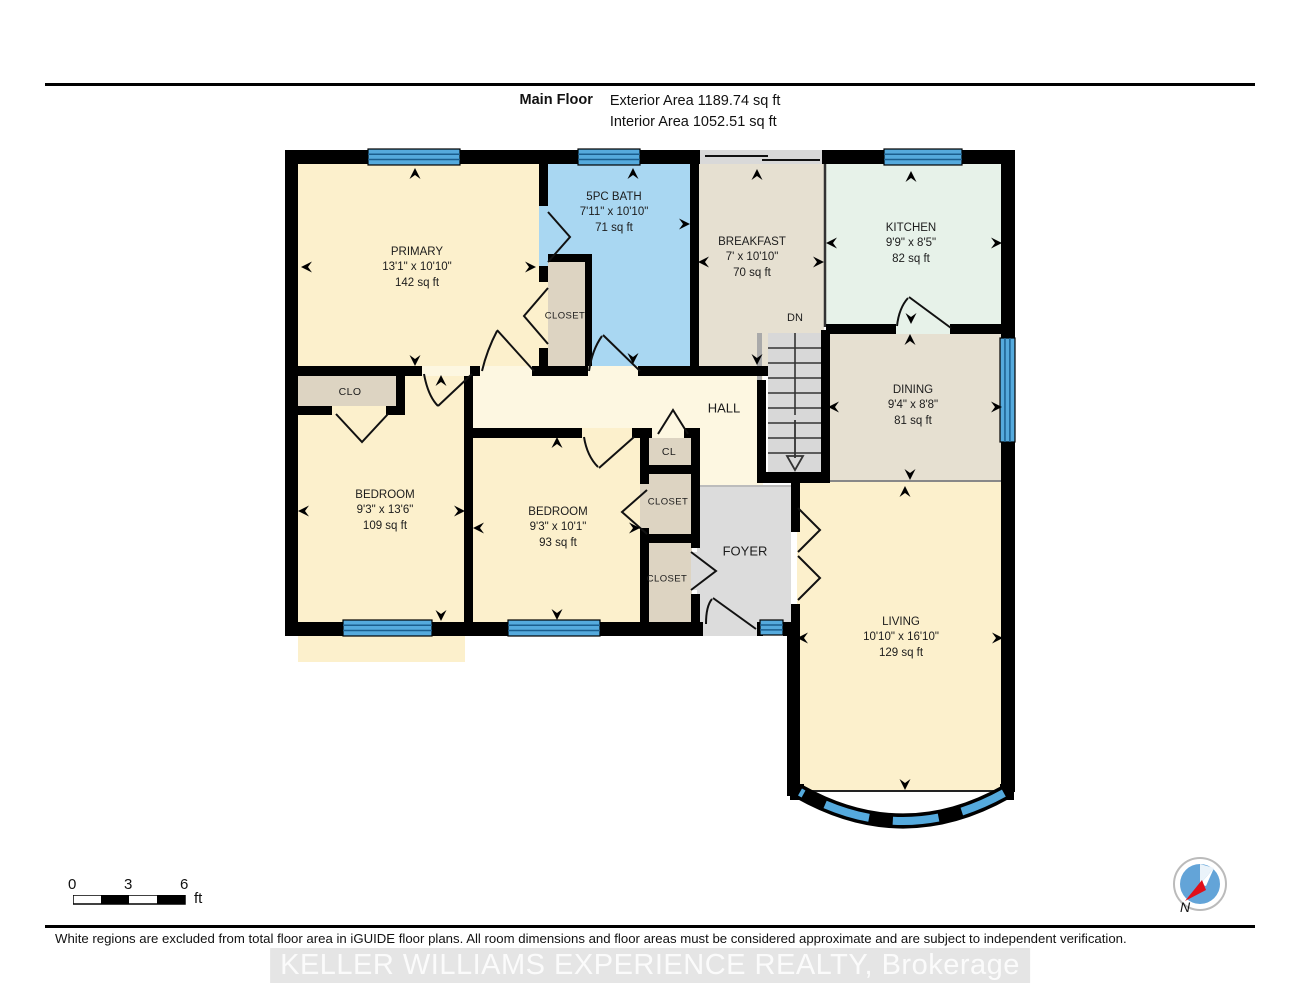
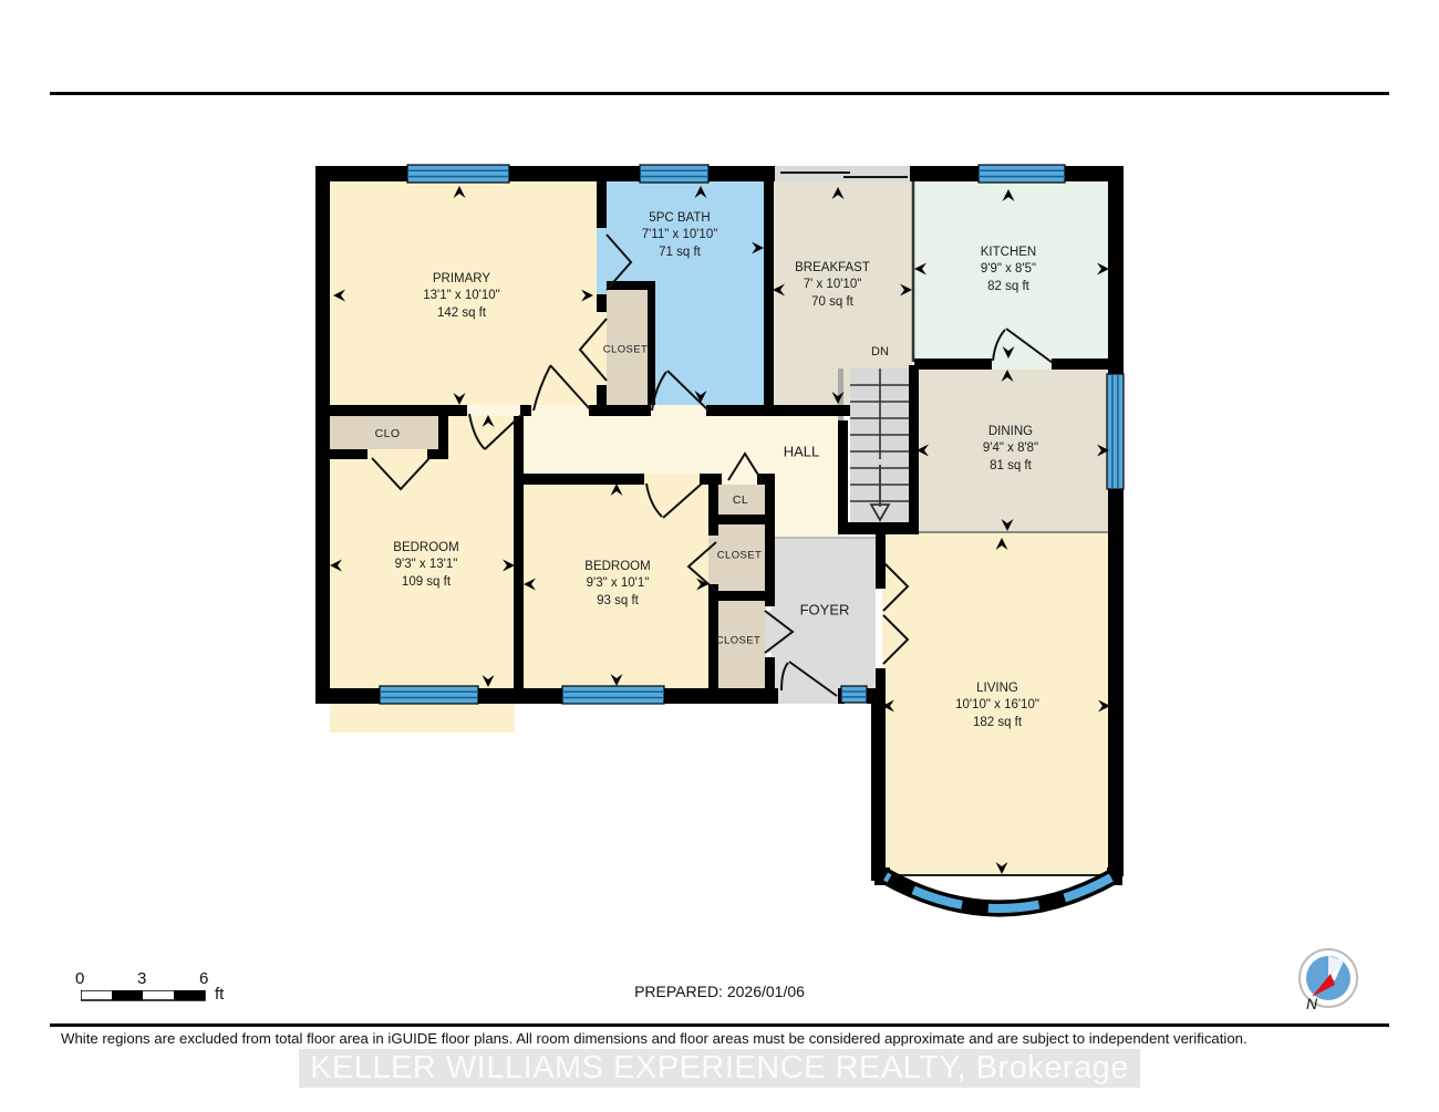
- Main Floor
- Exterior Area 1189.74 sq ft
- Interior Area 1052.51 sq ft
  PRIMARY
  13'1" x 10'10"
  142 sq ft
  5PC BATH
  7'11" x 10'10"
  71 sq ft
  BREAKFAST
  7' x 10'10"
  70 sq ft
  KITCHEN
  9'9" x 8'5"
  82 sq ft
  DINING
  9'4" x 8'8"
  81 sq ft
  BEDROOM
- 9'3" x 13'6"
+ 9'3" x 13'1"
  109 sq ft
  BEDROOM
  9'3" x 10'1"
  93 sq ft
  LIVING
  10'10" x 16'10"
- 129 sq ft
+ 182 sq ft
  HALL
  FOYER
  CLO
  CL
  CLOSET
  CLOSET
  CLOSET
  DN
  0
  3
  6
  ft
+ PREPARED: 2026/01/06
  N
  White regions are excluded from total floor area in iGUIDE floor plans. All room dimensions and floor areas must be considered approximate and are subject to independent verification.
